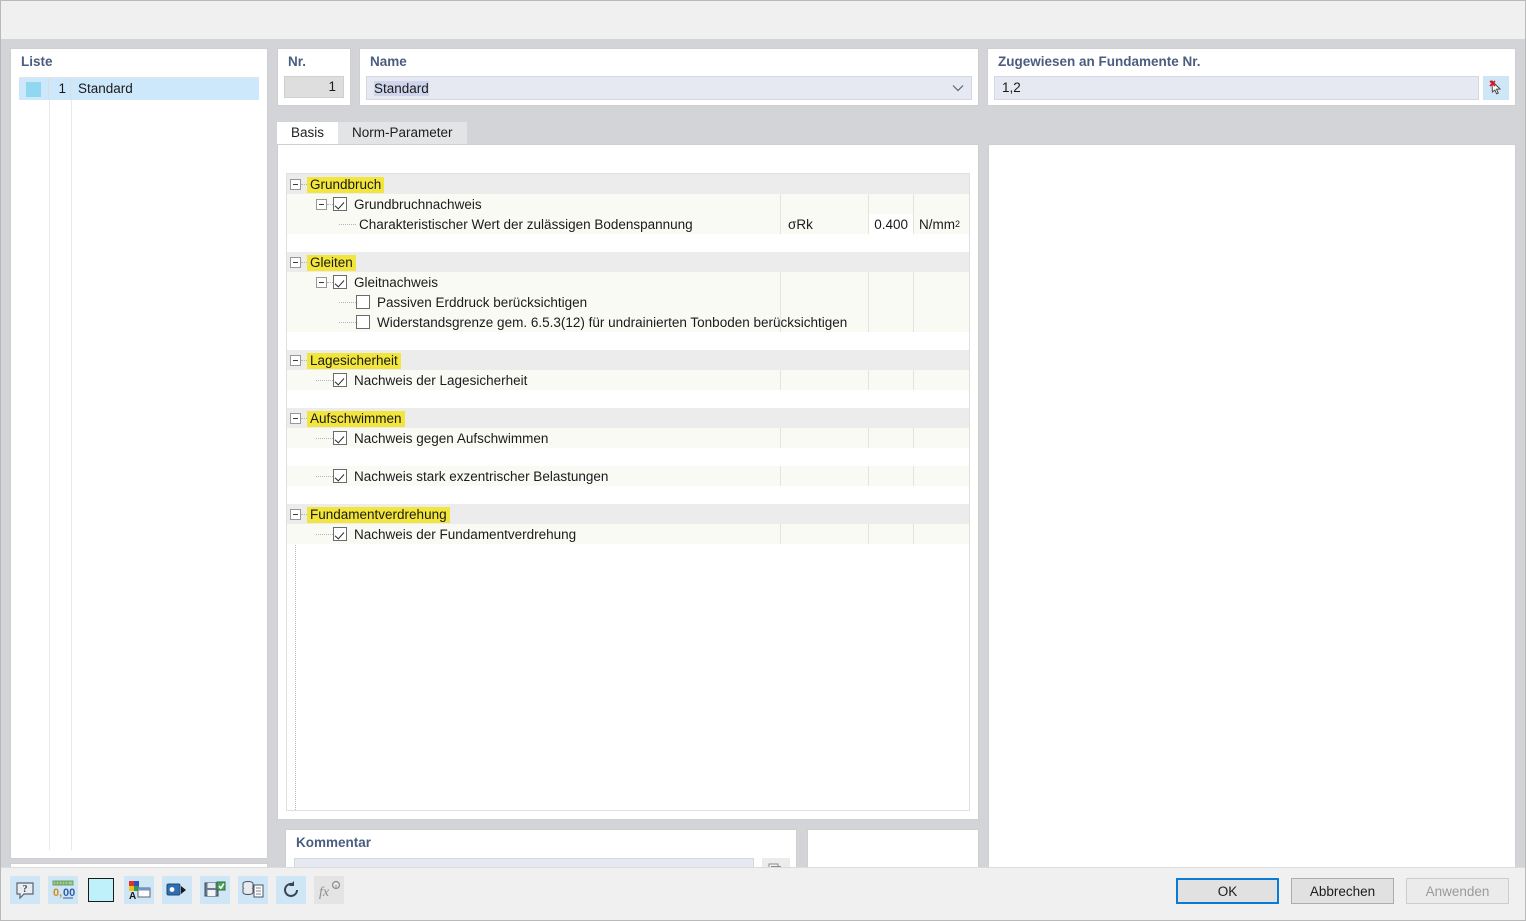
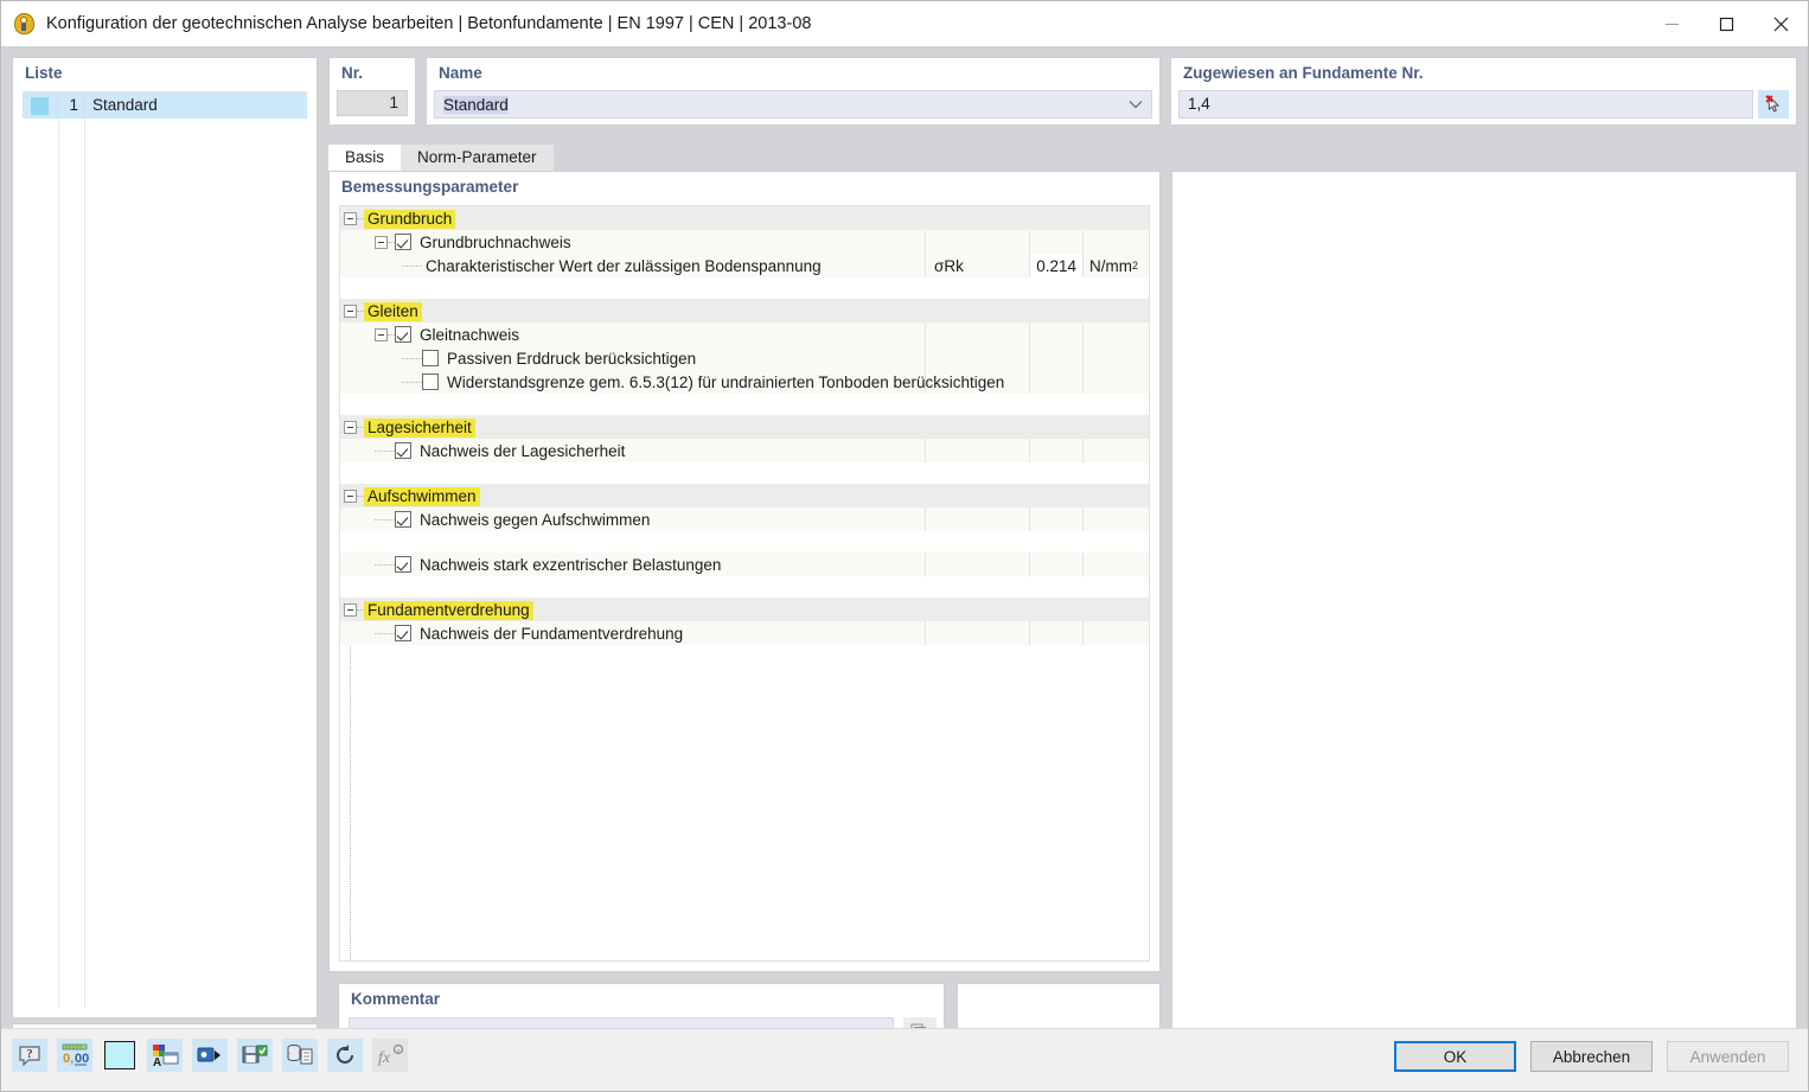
+ Konfiguration der geotechnischen Analyse bearbeiten | Betonfundamente | EN 1997 | CEN | 2013-08
  Liste
  1
  Standard
  Nr.
  1
  Name
  Standard
  Zugewiesen an Fundamente Nr.
- 1,2
+ 1,4
  Basis
  Norm-Parameter
+ Bemessungsparameter
  Grundbruch
  Grundbruchnachweis
  Charakteristischer Wert der zulässigen Bodenspannung
  σRk
- 0.400
+ 0.214
  N/mm
  2
  Gleiten
  Gleitnachweis
  Passiven Erddruck berücksichtigen
  Widerstandsgrenze gem. 6.5.3(12) für undrainierten Tonboden berücksichtigen
  Lagesicherheit
  Nachweis der Lagesicherheit
  Aufschwimmen
  Nachweis gegen Aufschwimmen
  Nachweis stark exzentrischer Belastungen
  Fundamentverdrehung
  Nachweis der Fundamentverdrehung
  Kommentar
  ?
  0,
  00
  A
  fx
  OK
  Abbrechen
  Anwenden
